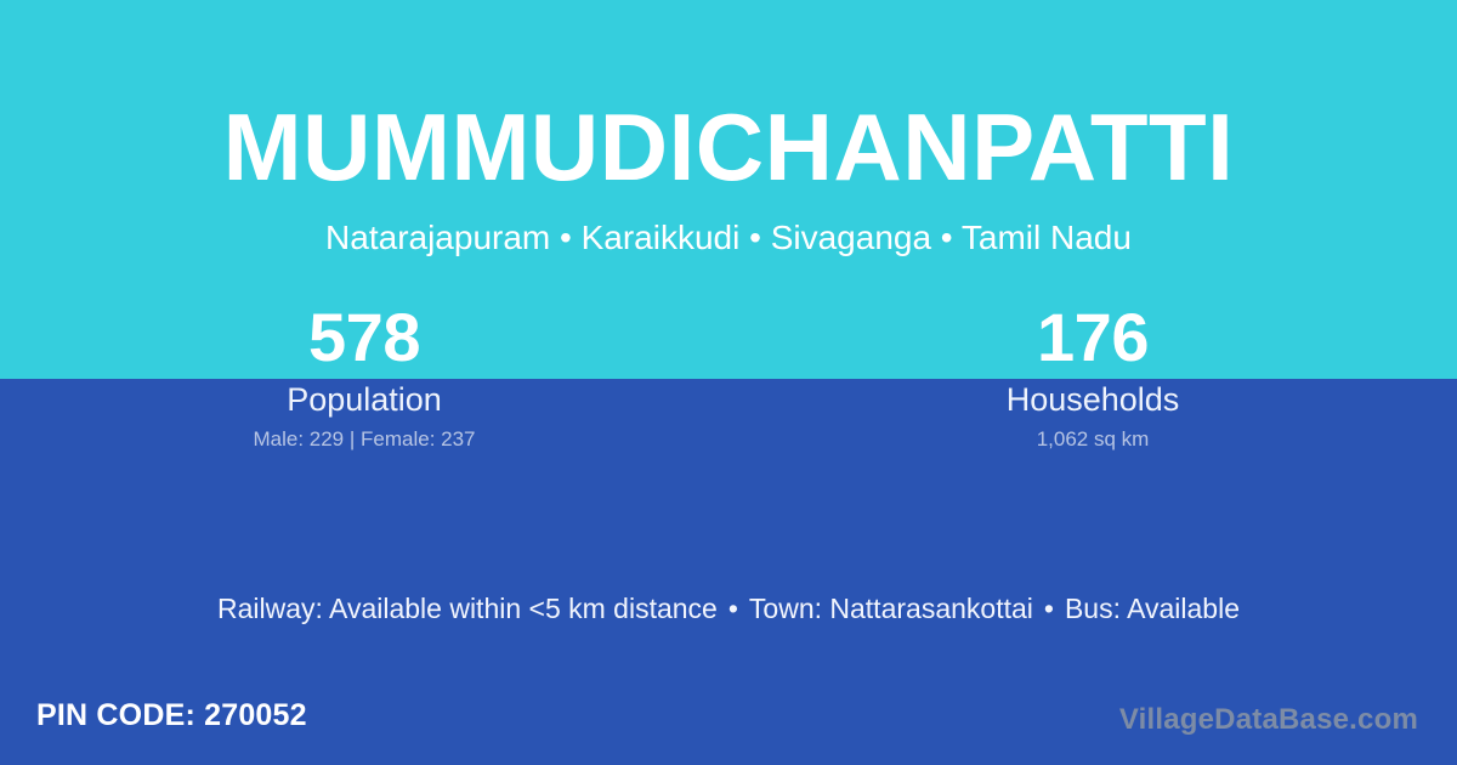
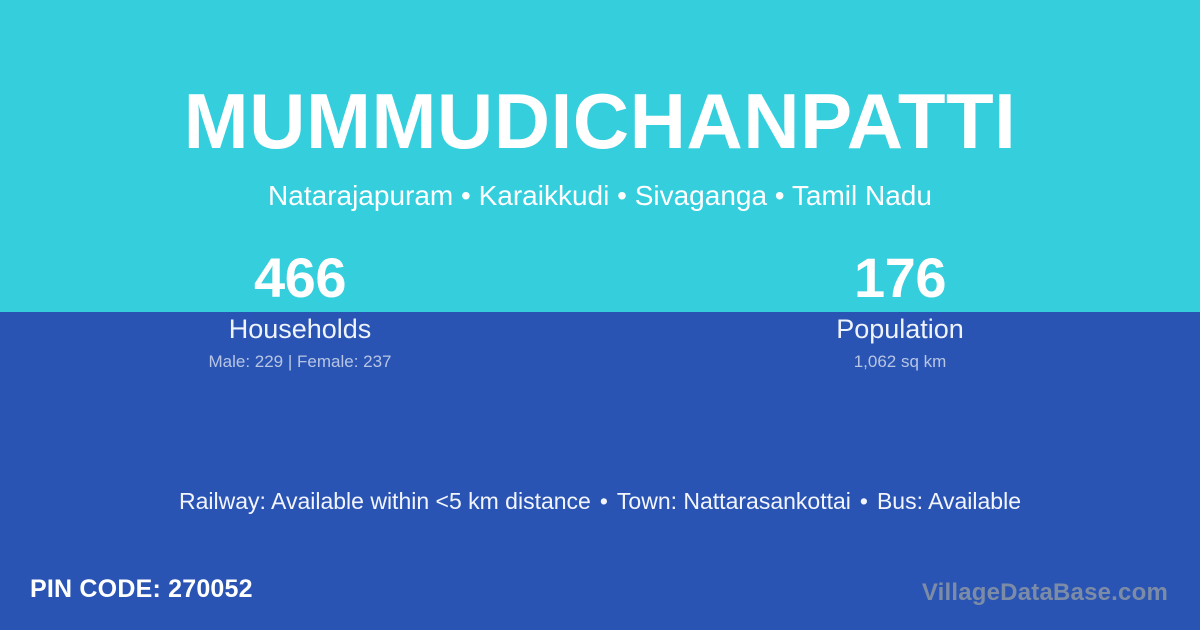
  MUMMUDICHANPATTI
  Natarajapuram • Karaikkudi • Sivaganga • Tamil Nadu
- 578
+ 466
- Population
+ Households
  Male: 229 | Female: 237
  176
- Households
+ Population
  1,062 sq km
  Railway: Available within <5 km distance • Town: Nattarasankottai • Bus: Available
  PIN CODE: 270052
  VillageDataBase.com
